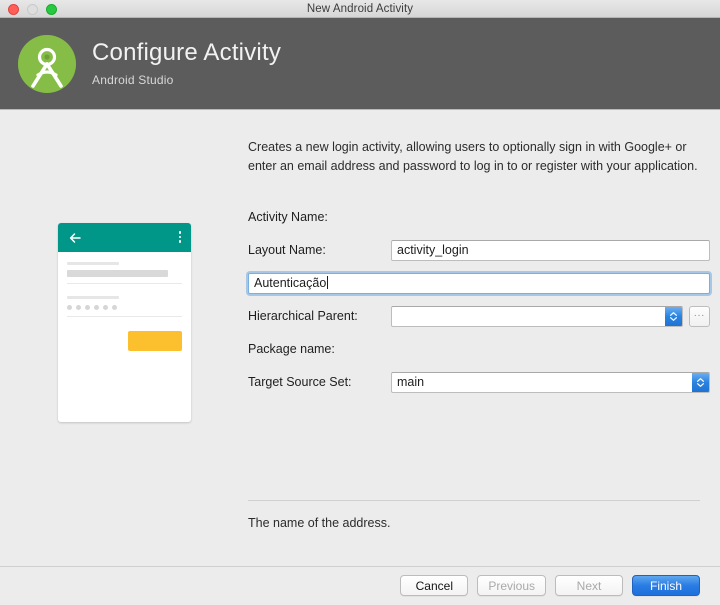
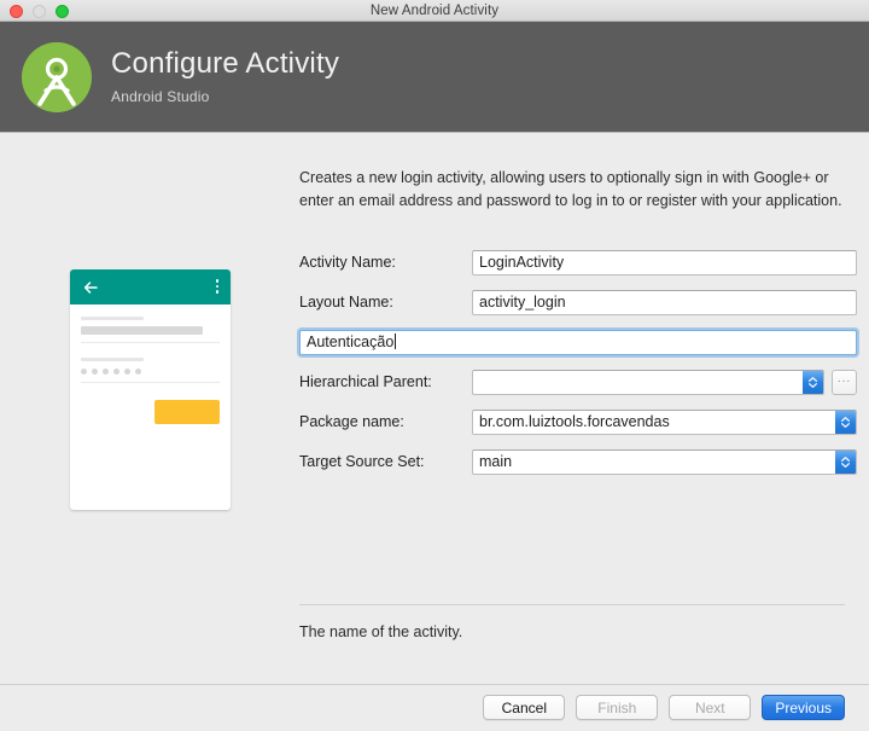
  New Android Activity
  Configure Activity
  Android Studio
  Creates a new login activity, allowing users to optionally sign in with Google+ or enter an email address and password to log in to or register with your application.
  Activity Name:
+ LoginActivity
  Layout Name:
  activity_login
  Autenticação
  Hierarchical Parent:
  ...
  Package name:
+ br.com.luiztools.forcavendas
  Target Source Set:
  main
- The name of the address.
+ The name of the activity.
  Cancel
- Previous
+ Finish
  Next
- Finish
+ Previous
